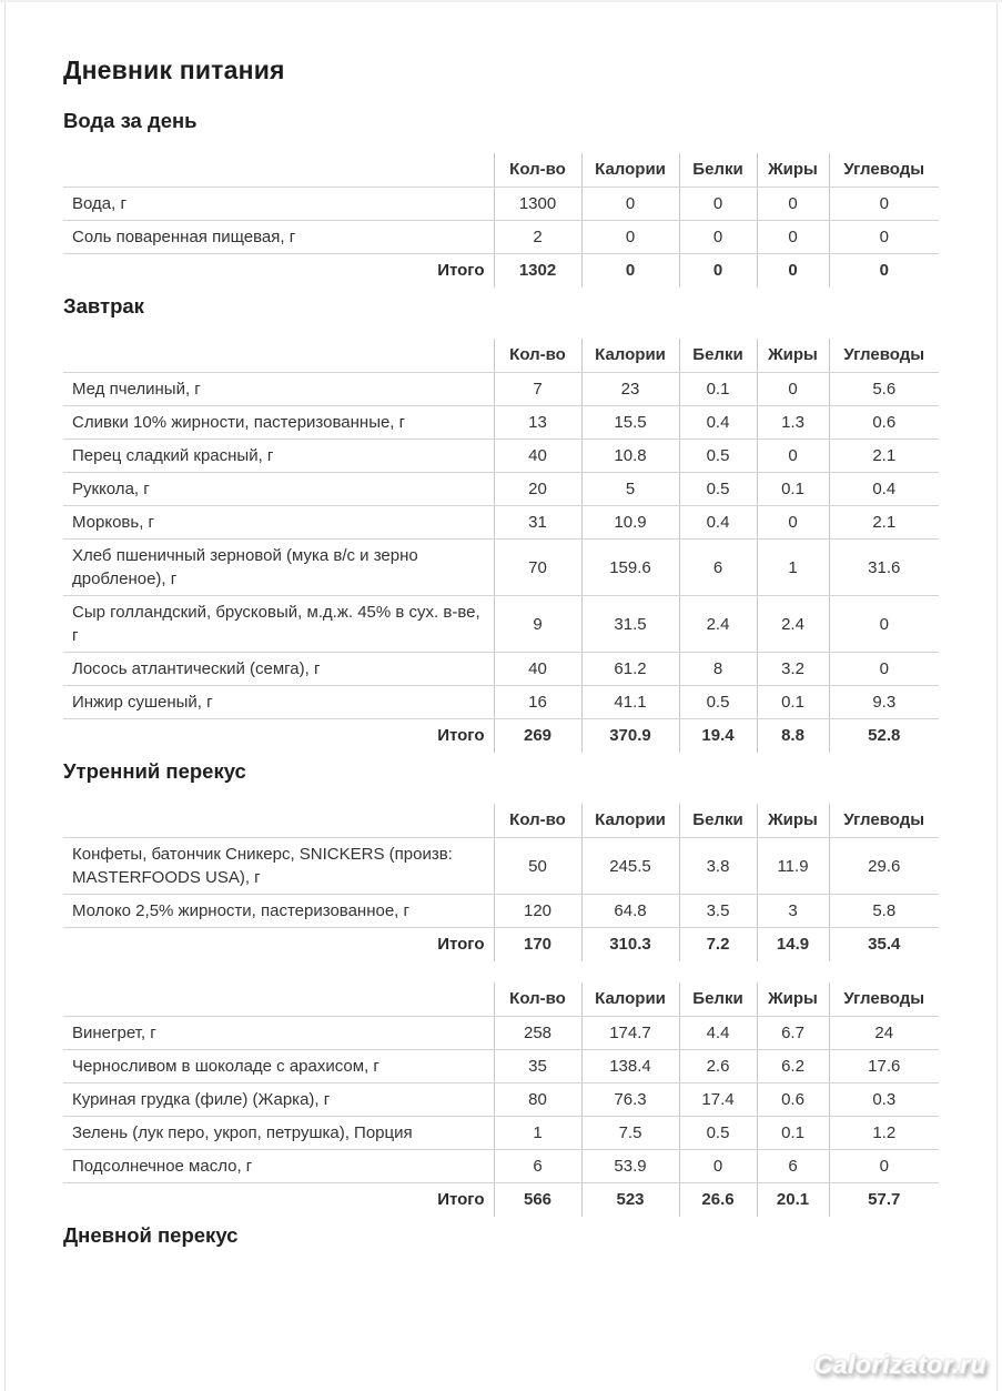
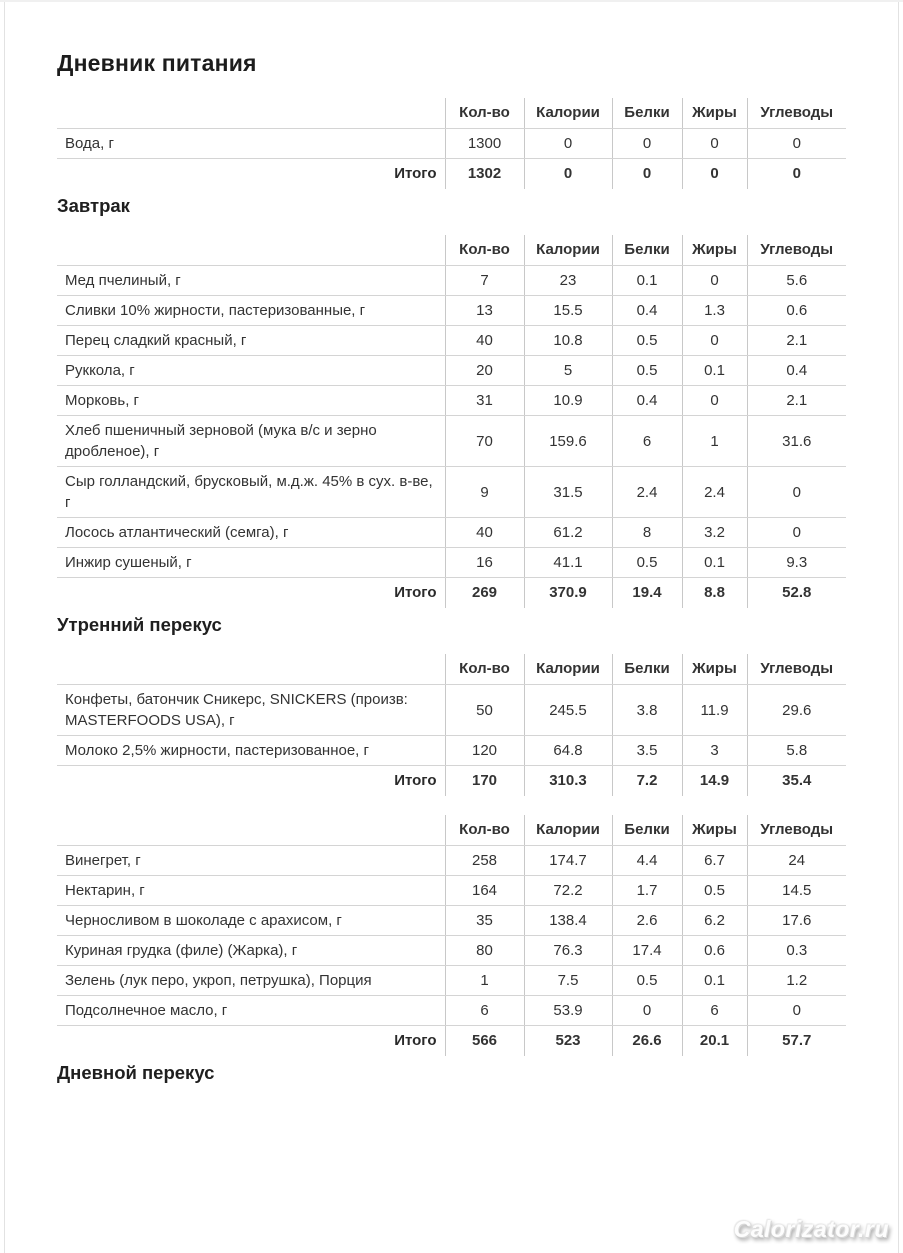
  Дневник питания
- Вода за день
  	Кол-во	Калории	Белки	Жиры	Углеводы
  Вода, г	1300	0	0	0	0
- Соль поваренная пищевая, г	2	0	0	0	0
  Итого	1302	0	0	0	0
  Завтрак
  	Кол-во	Калории	Белки	Жиры	Углеводы
  Мед пчелиный, г	7	23	0.1	0	5.6
  Сливки 10% жирности, пастеризованные, г	13	15.5	0.4	1.3	0.6
  Перец сладкий красный, г	40	10.8	0.5	0	2.1
  Руккола, г	20	5	0.5	0.1	0.4
  Морковь, г	31	10.9	0.4	0	2.1
  Хлеб пшеничный зерновой (мука в/с и зерно дробленое), г	70	159.6	6	1	31.6
  Сыр голландский, брусковый, м.д.ж. 45% в сух. в-ве, г	9	31.5	2.4	2.4	0
  Лосось атлантический (семга), г	40	61.2	8	3.2	0
  Инжир сушеный, г	16	41.1	0.5	0.1	9.3
  Итого	269	370.9	19.4	8.8	52.8
  Утренний перекус
  	Кол-во	Калории	Белки	Жиры	Углеводы
  Конфеты, батончик Сникерс, SNICKERS (произв: MASTERFOODS USA), г	50	245.5	3.8	11.9	29.6
  Молоко 2,5% жирности, пастеризованное, г	120	64.8	3.5	3	5.8
  Итого	170	310.3	7.2	14.9	35.4
  	Кол-во	Калории	Белки	Жиры	Углеводы
  Винегрет, г	258	174.7	4.4	6.7	24
+ Нектарин, г	164	72.2	1.7	0.5	14.5
  Черносливом в шоколаде с арахисом, г	35	138.4	2.6	6.2	17.6
  Куриная грудка (филе) (Жарка), г	80	76.3	17.4	0.6	0.3
  Зелень (лук перо, укроп, петрушка), Порция	1	7.5	0.5	0.1	1.2
  Подсолнечное масло, г	6	53.9	0	6	0
  Итого	566	523	26.6	20.1	57.7
  Дневной перекус
  Calorizator.ru
